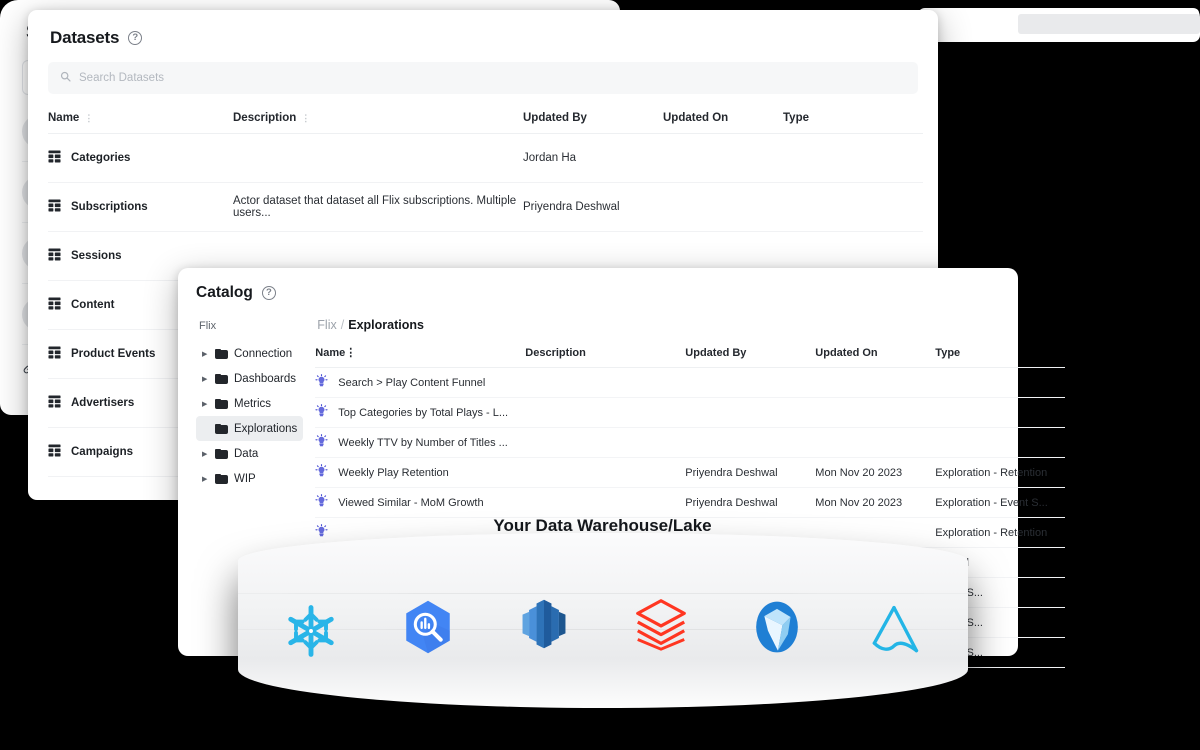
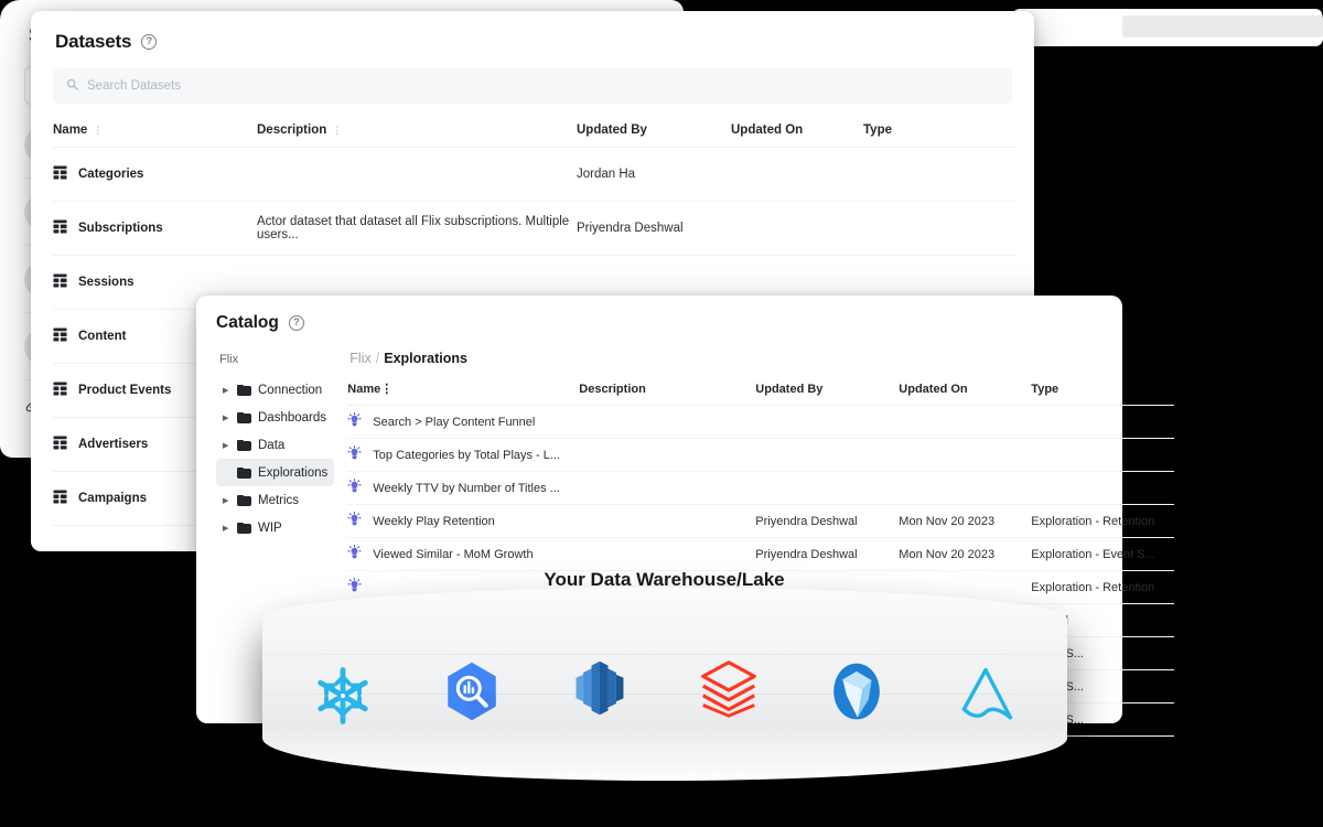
  Datasets
  ?
  Search Datasets
  Name ⋮	Description ⋮	Updated By	Updated On	Type
  Categories		Jordan Ha
  Subscriptions	Actor dataset that dataset all Flix subscriptions. Multiple users...	Priyendra Deshwal
  Sessions
  Content
  Product Events
  Advertisers
  Campaigns
  Catalog
  ?
  Flix
  Connection
  Dashboards
- Metrics
+ Data
  Explorations
- Data
+ Metrics
  WIP
  Flix / Explorations
  Name⋮	Description	Updated By	Updated On	Type
  Search > Play Content Funnel
  Top Categories by Total Plays - L...
  Weekly TTV by Number of Titles ...
  Weekly Play Retention		Priyendra Deshwal	Mon Nov 20 2023	Exploration - Retention
  Viewed Similar - MoM Growth		Priyendra Deshwal	Mon Nov 20 2023	Exploration - Event S...
  				Exploration - Retention
  Your Data Warehouse/Lake
